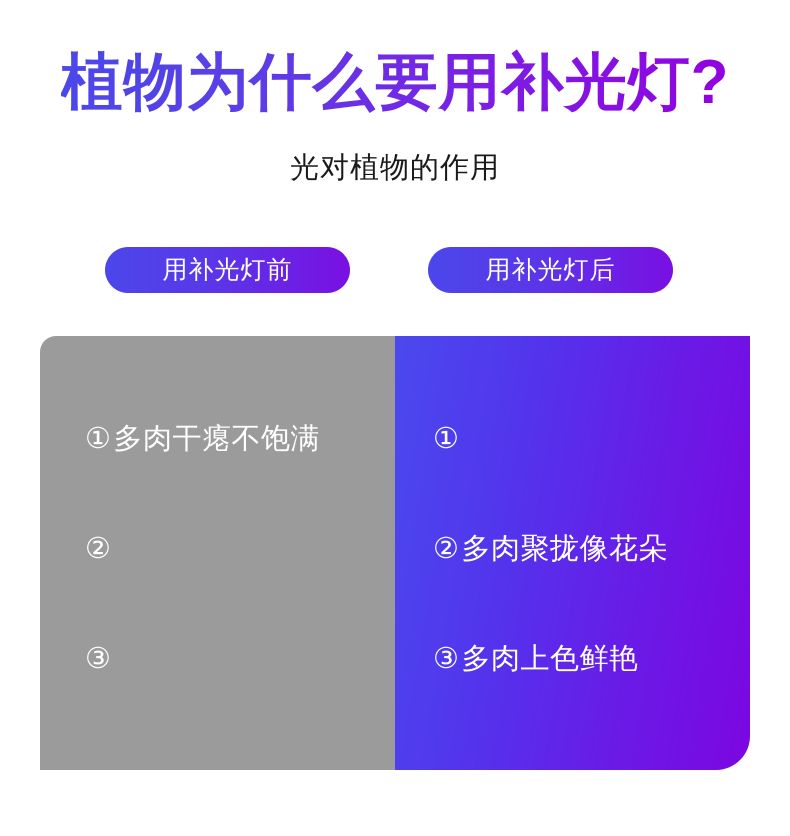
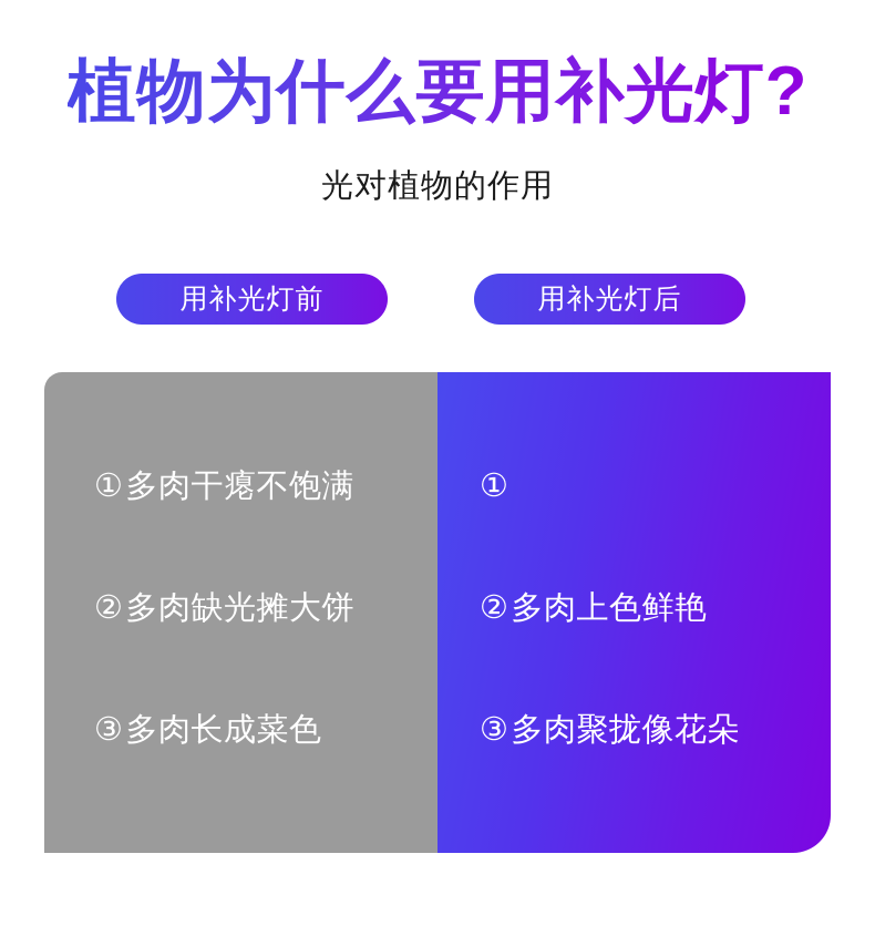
  植物为什么要用补光灯?
  光对植物的作用
  用补光灯前
  用补光灯后
  ①
  多肉干瘪不饱满
  ②
+ 多肉缺光摊大饼
  ③
+ 多肉长成菜色
  ①
  ②
- 多肉聚拢像花朵
+ 多肉上色鲜艳
  ③
- 多肉上色鲜艳
+ 多肉聚拢像花朵
